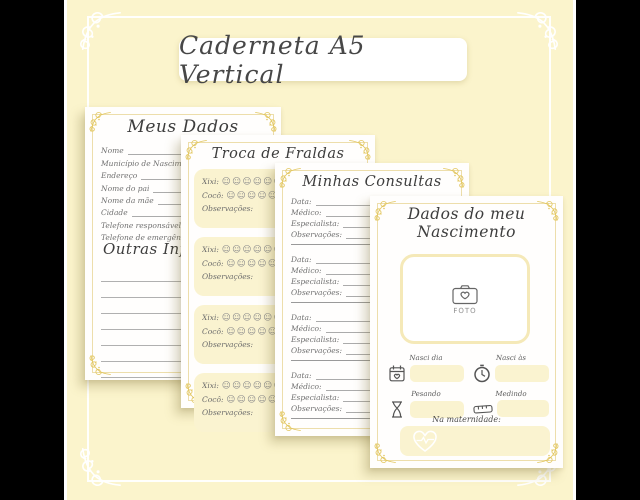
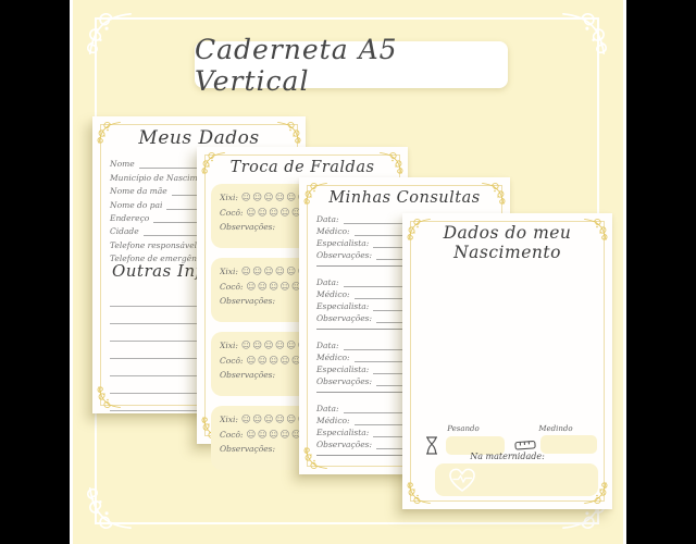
  Caderneta A5 Vertical
  Meus Dados
  Nome
  Município de Nascim
- Endereço
+ Nome da mãe
  Nome do pai
- Nome da mãe
+ Endereço
  Cidade
  Telefone responsável
  Telefone de emergên
  Troca de Fraldas
  Xixi:
  Cocô:
  Observações:
  Xixi:
  Cocô:
  Observações:
  Xixi:
  Cocô:
  Observações:
  Xixi:
  Cocô:
  Observações:
  Minhas Consultas
  Data:
  Médico:
  Especialista:
  Observações:
  Data:
  Médico:
  Especialista:
  Observações:
  Data:
  Médico:
  Especialista:
  Observações:
  Data:
  Médico:
  Especialista:
  Observações:
  Dados do meu
  Nascimento
- FOTO
- Nasci dia
- Nasci às
  Pesando
  Medindo
  Na maternidade:
